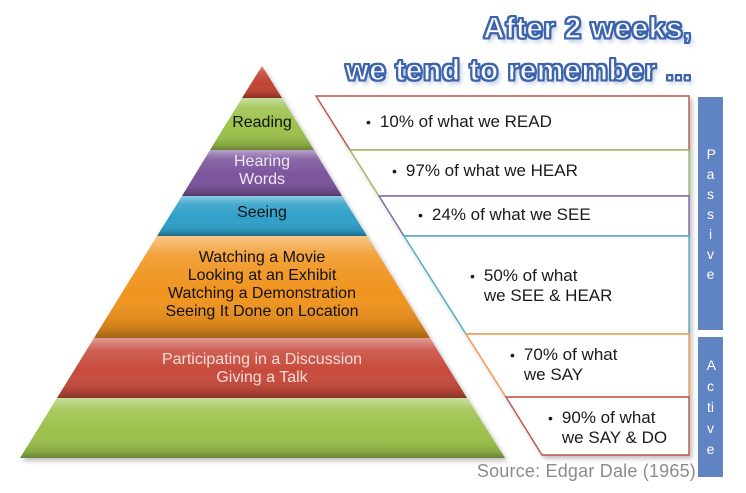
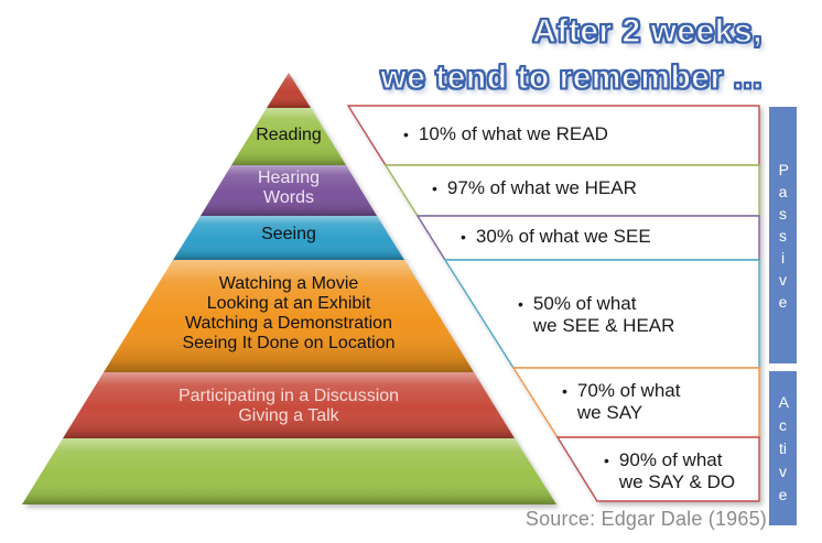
  After 2 weeks,
  we tend to remember ...
  Reading
  Hearing
  Words
  Seeing
  Watching a Movie
  Looking at an Exhibit
  Watching a Demonstration
  Seeing It Done on Location
  Participating in a Discussion
  Giving a Talk
  •
  10% of what we READ
  •
  97% of what we HEAR
  •
- 24% of what we SEE
+ 30% of what we SEE
  •
  50% of what
  we SEE & HEAR
  •
  70% of what
  we SAY
  •
  90% of what
  we SAY & DO
  Passive
  Active
  Source: Edgar Dale (1965)
